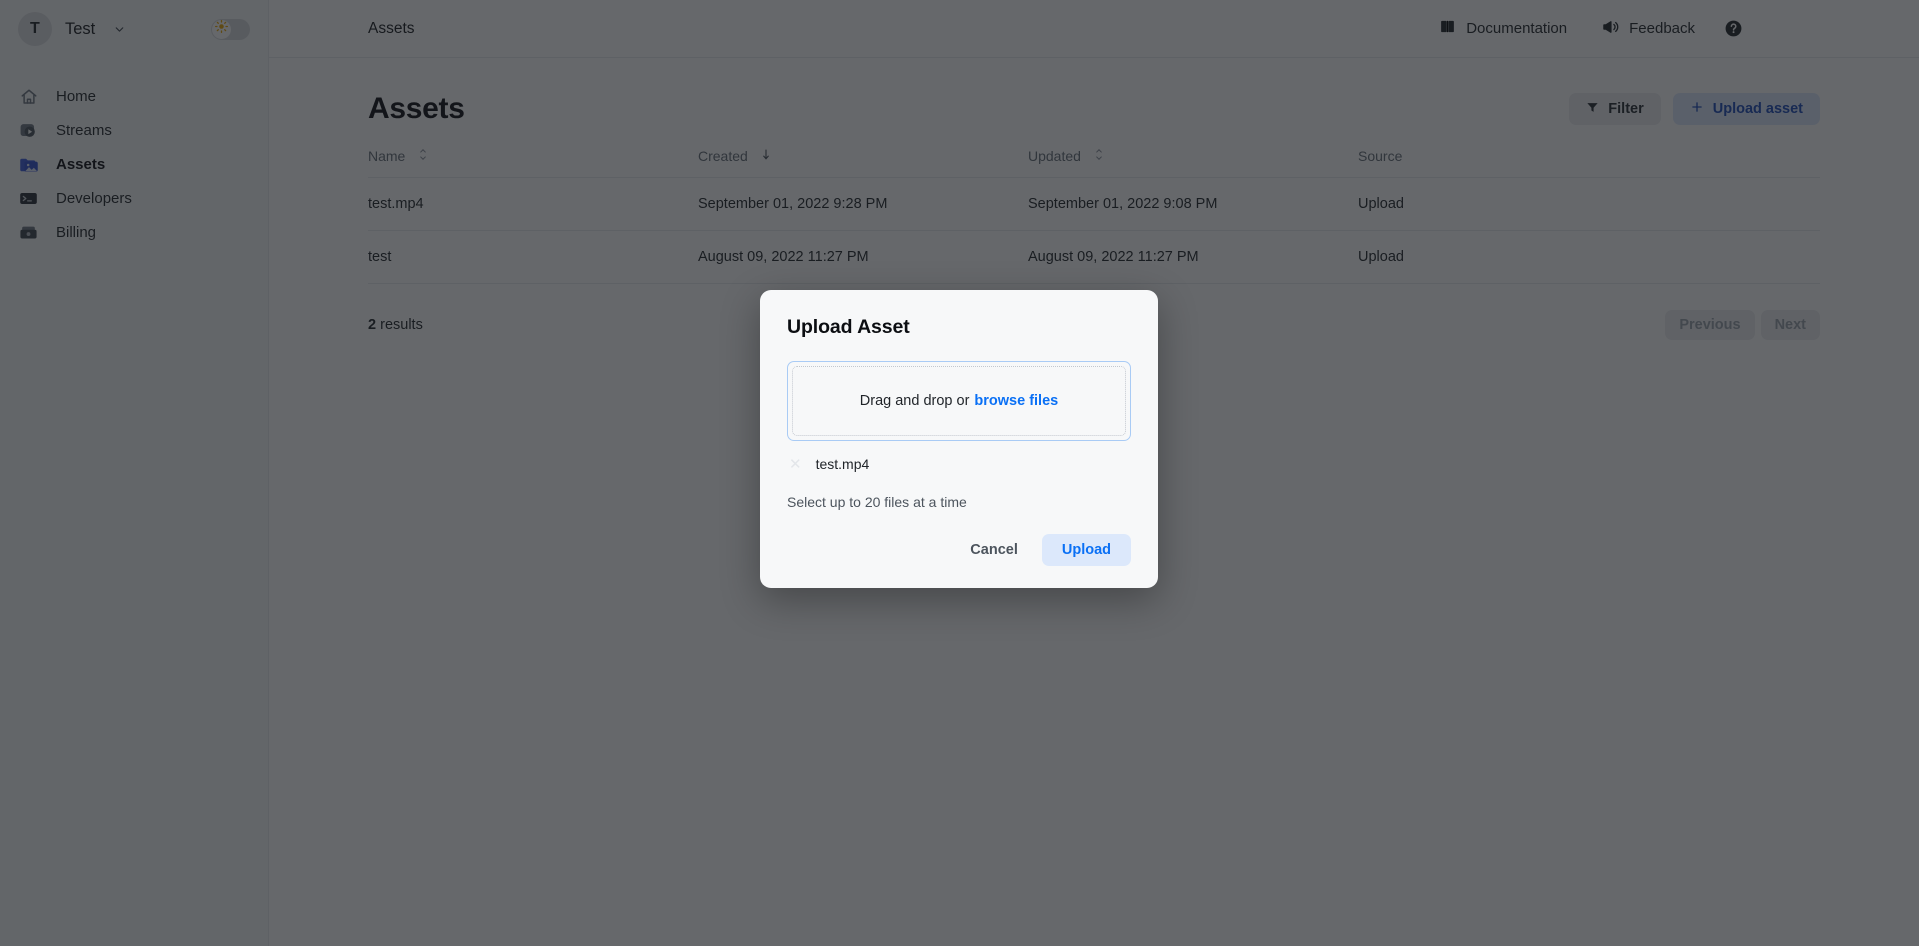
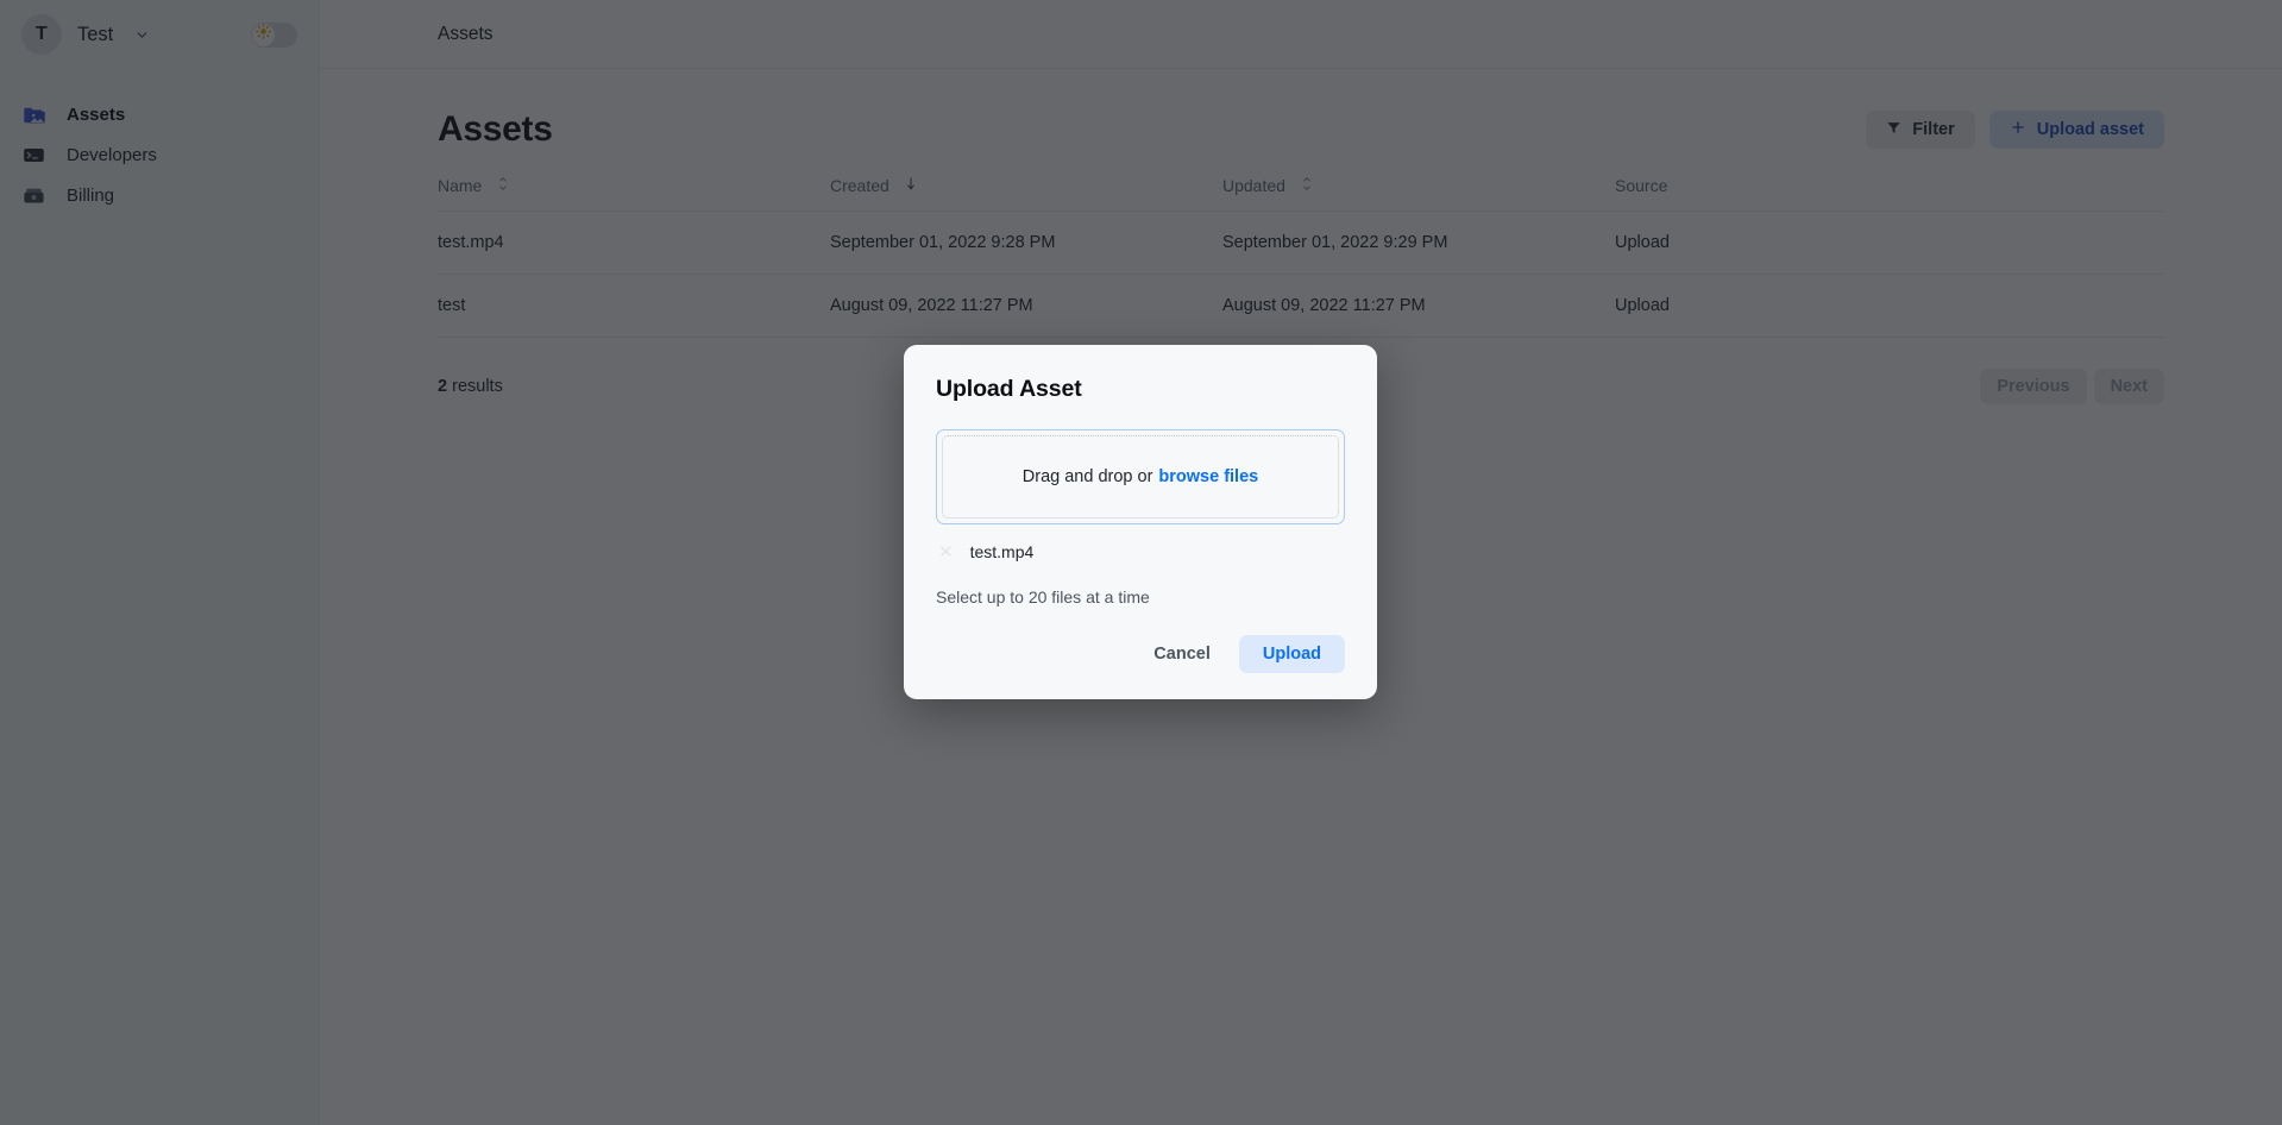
  T
  Test
- Home
- Streams
  Assets
  Developers
  Billing
  Assets
- Documentation
- Feedback
  Assets
  Filter
  Upload asset
  Name	Created	Updated	Source
- test.mp4	September 01, 2022 9:28 PM	September 01, 2022 9:08 PM	Upload
+ test.mp4	September 01, 2022 9:28 PM	September 01, 2022 9:29 PM	Upload
  test	August 09, 2022 11:27 PM	August 09, 2022 11:27 PM	Upload
  2 results
  Previous
  Next
  Upload Asset
  Drag and drop or
  browse files
  test.mp4
  Select up to 20 files at a time
  Cancel
  Upload
